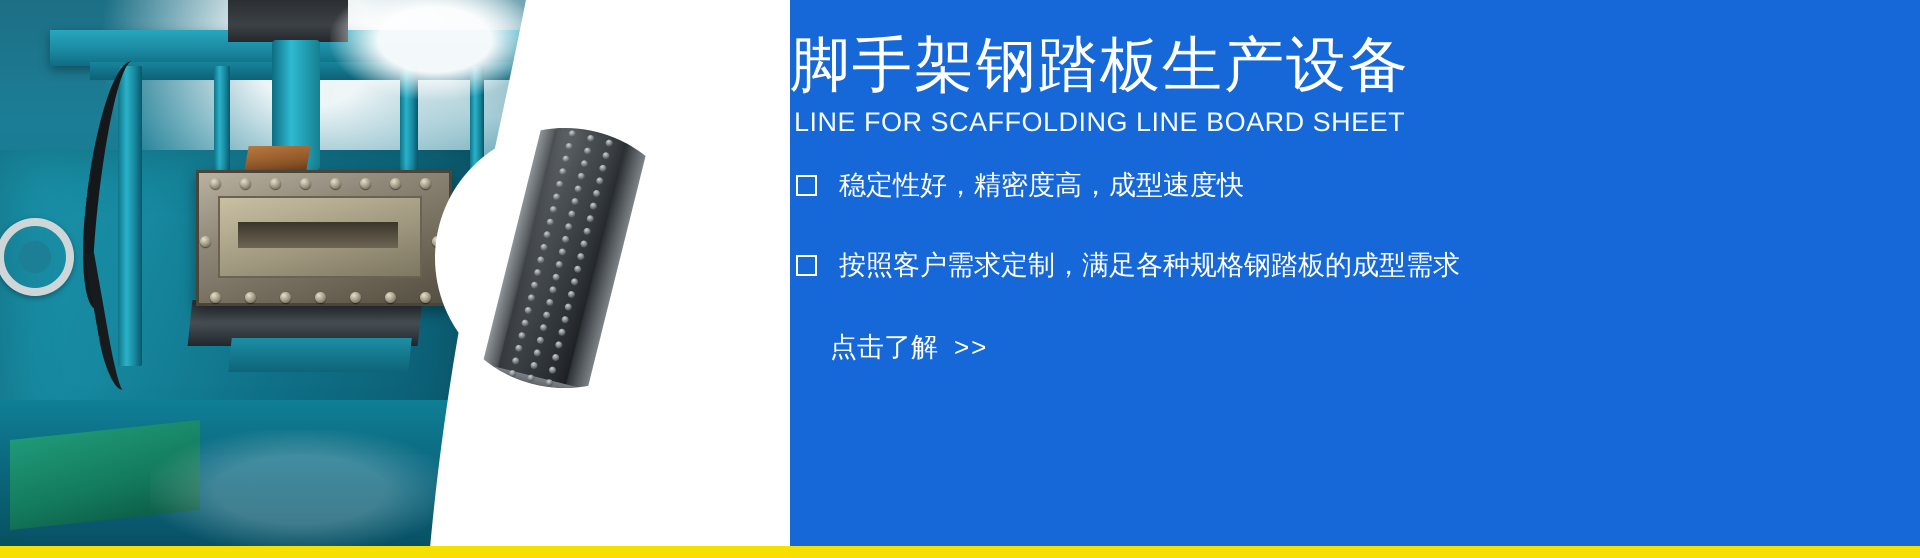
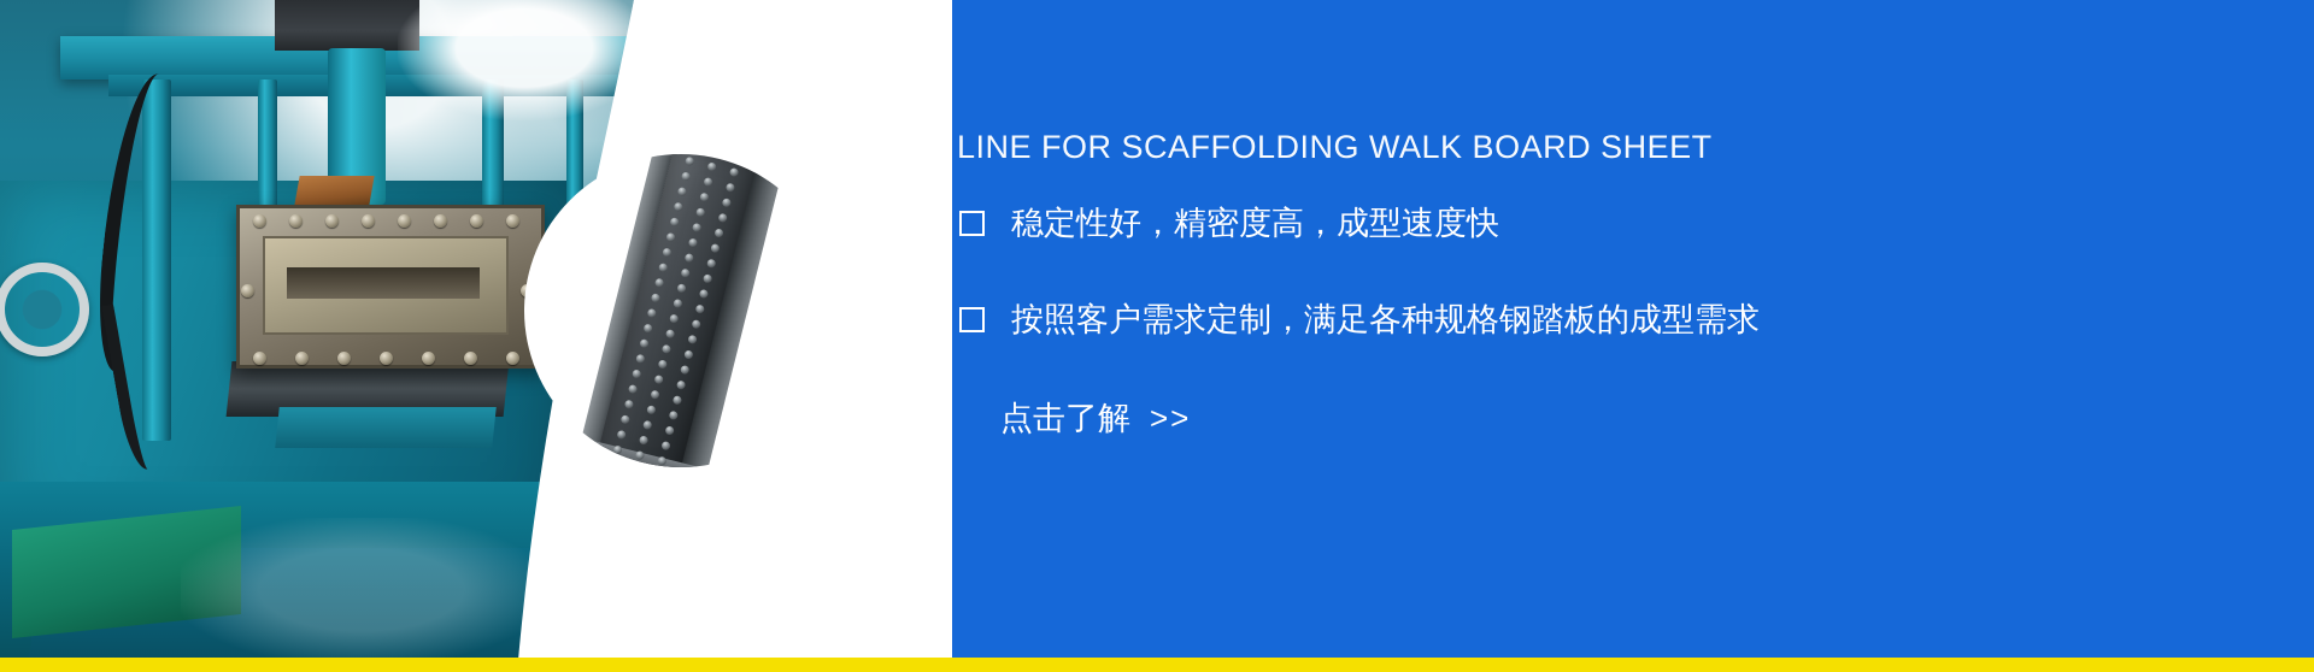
- 脚手架钢踏板生产设备
- LINE FOR SCAFFOLDING LINE BOARD SHEET
+ LINE FOR SCAFFOLDING WALK BOARD SHEET
  稳定性好，精密度高，成型速度快
  按照客户需求定制，满足各种规格钢踏板的成型需求
  点击了解
  >>
